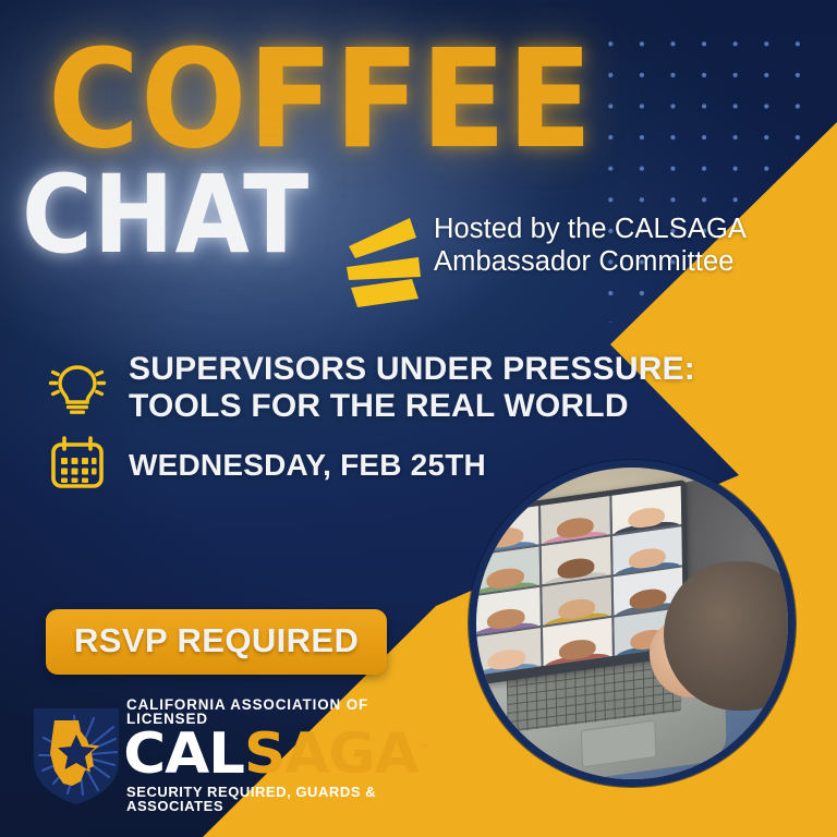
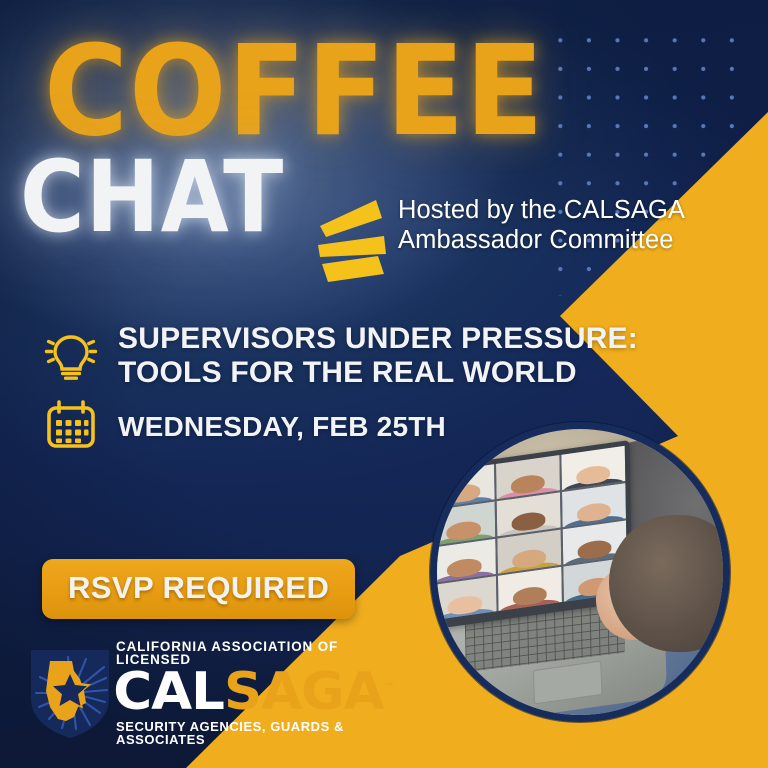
  COFFEE
  CHAT
  Hosted by the CALSAGA
  Ambassador Committee
  SUPERVISORS UNDER PRESSURE:
  TOOLS FOR THE REAL WORLD
  WEDNESDAY, FEB 25TH
  RSVP REQUIRED
  CALIFORNIA ASSOCIATION OF LICENSED
  CALSAGA
- SECURITY REQUIRED, GUARDS & ASSOCIATES
+ SECURITY AGENCIES, GUARDS & ASSOCIATES
